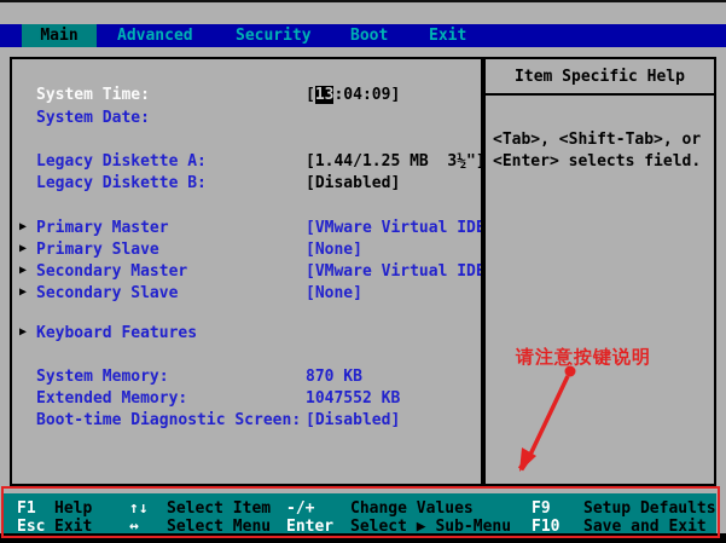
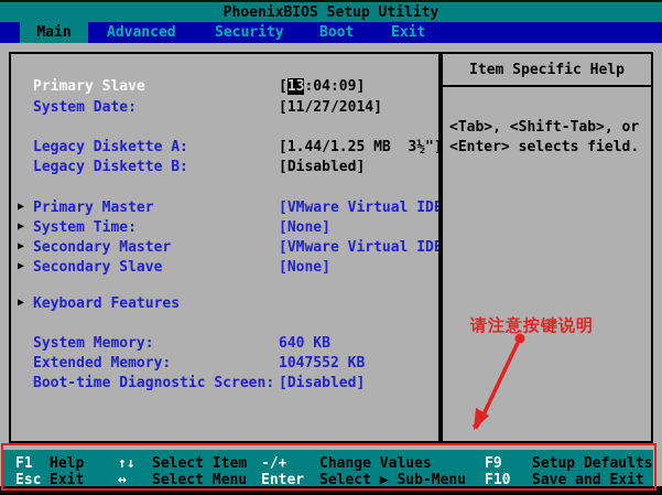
+ PhoenixBIOS Setup Utility
  Main
  Advanced
  Security
  Boot
  Exit
  Item Specific Help
  <Tab>, <Shift-Tab>, or
  <Enter> selects field.
- System Time:
+ Primary Slave
  [13:04:09]
  System Date:
+ [11/27/2014]
  Legacy Diskette A:
  [1.44/1.25 MB 3½"]
  Legacy Diskette B:
  [Disabled]
  ▶
  Primary Master
  [VMware Virtual IDE
  ▶
- Primary Slave
+ System Time:
  [None]
  ▶
  Secondary Master
  [VMware Virtual IDE
  ▶
  Secondary Slave
  [None]
  ▶
  Keyboard Features
  System Memory:
- 870 KB
+ 640 KB
  Extended Memory:
  1047552 KB
  Boot-time Diagnostic Screen:
  [Disabled]
  请注意按键说明
  F1
  Help
  ↑↓
  Select Item
  -/+
  Change Values
  F9
  Setup Defaults
  Esc
  Exit
  ↔
  Select Menu
  Enter
  Select ▶ Sub-Menu
  F10
  Save and Exit
